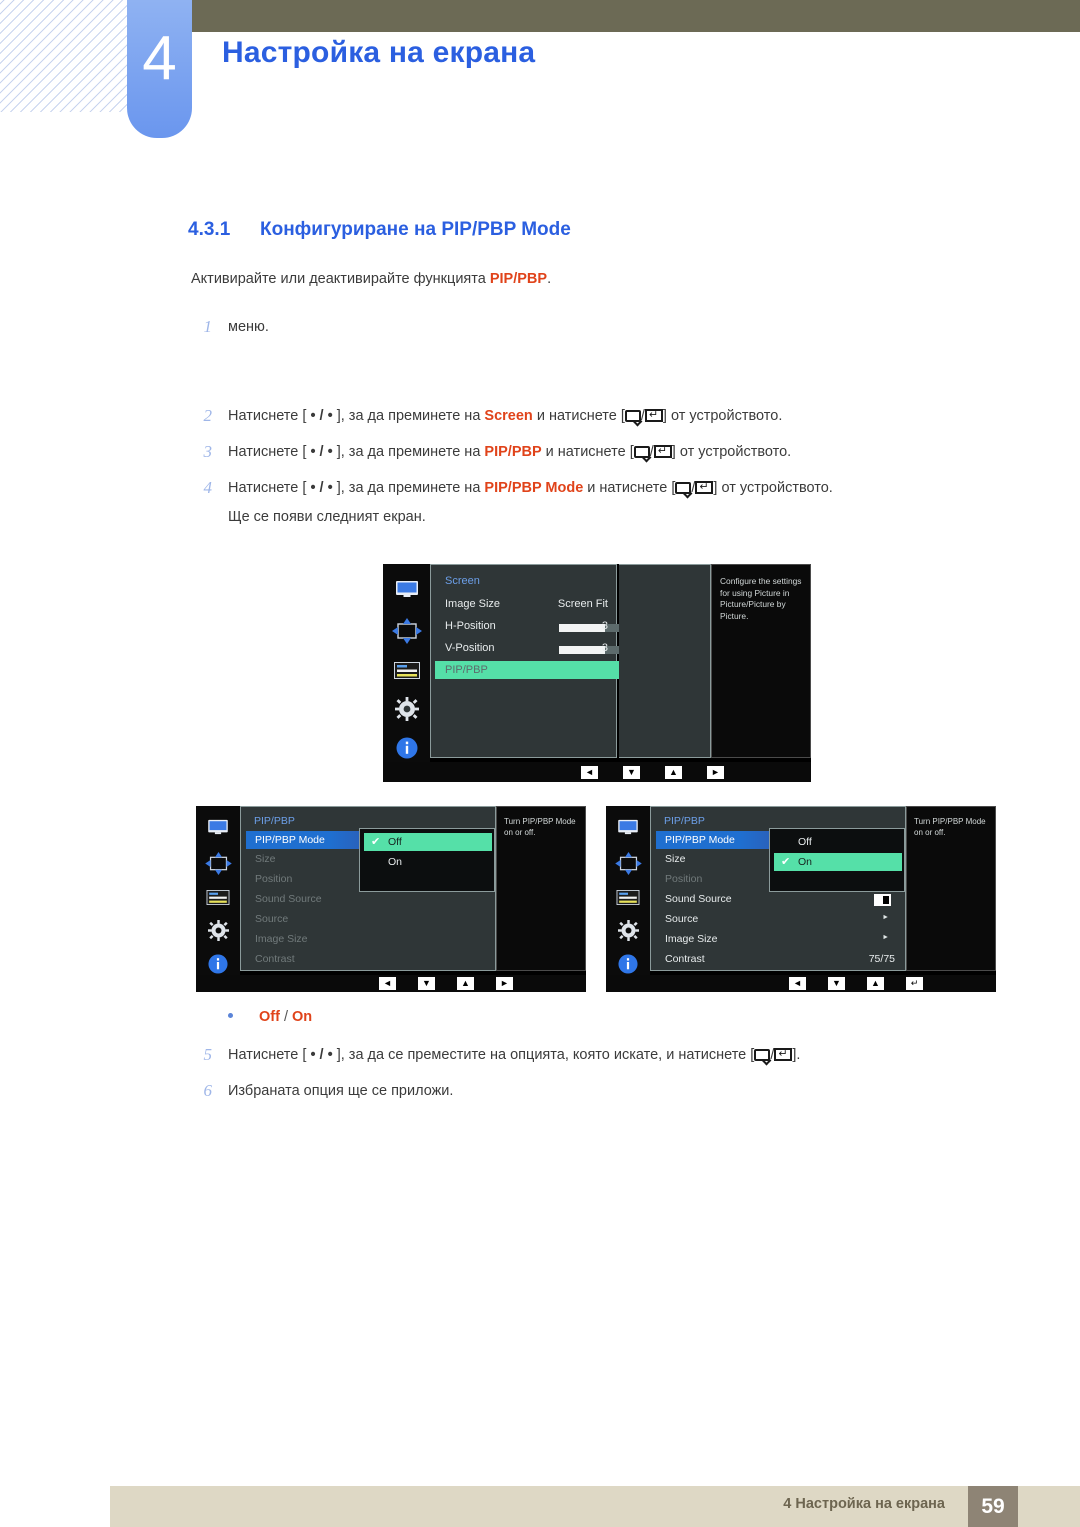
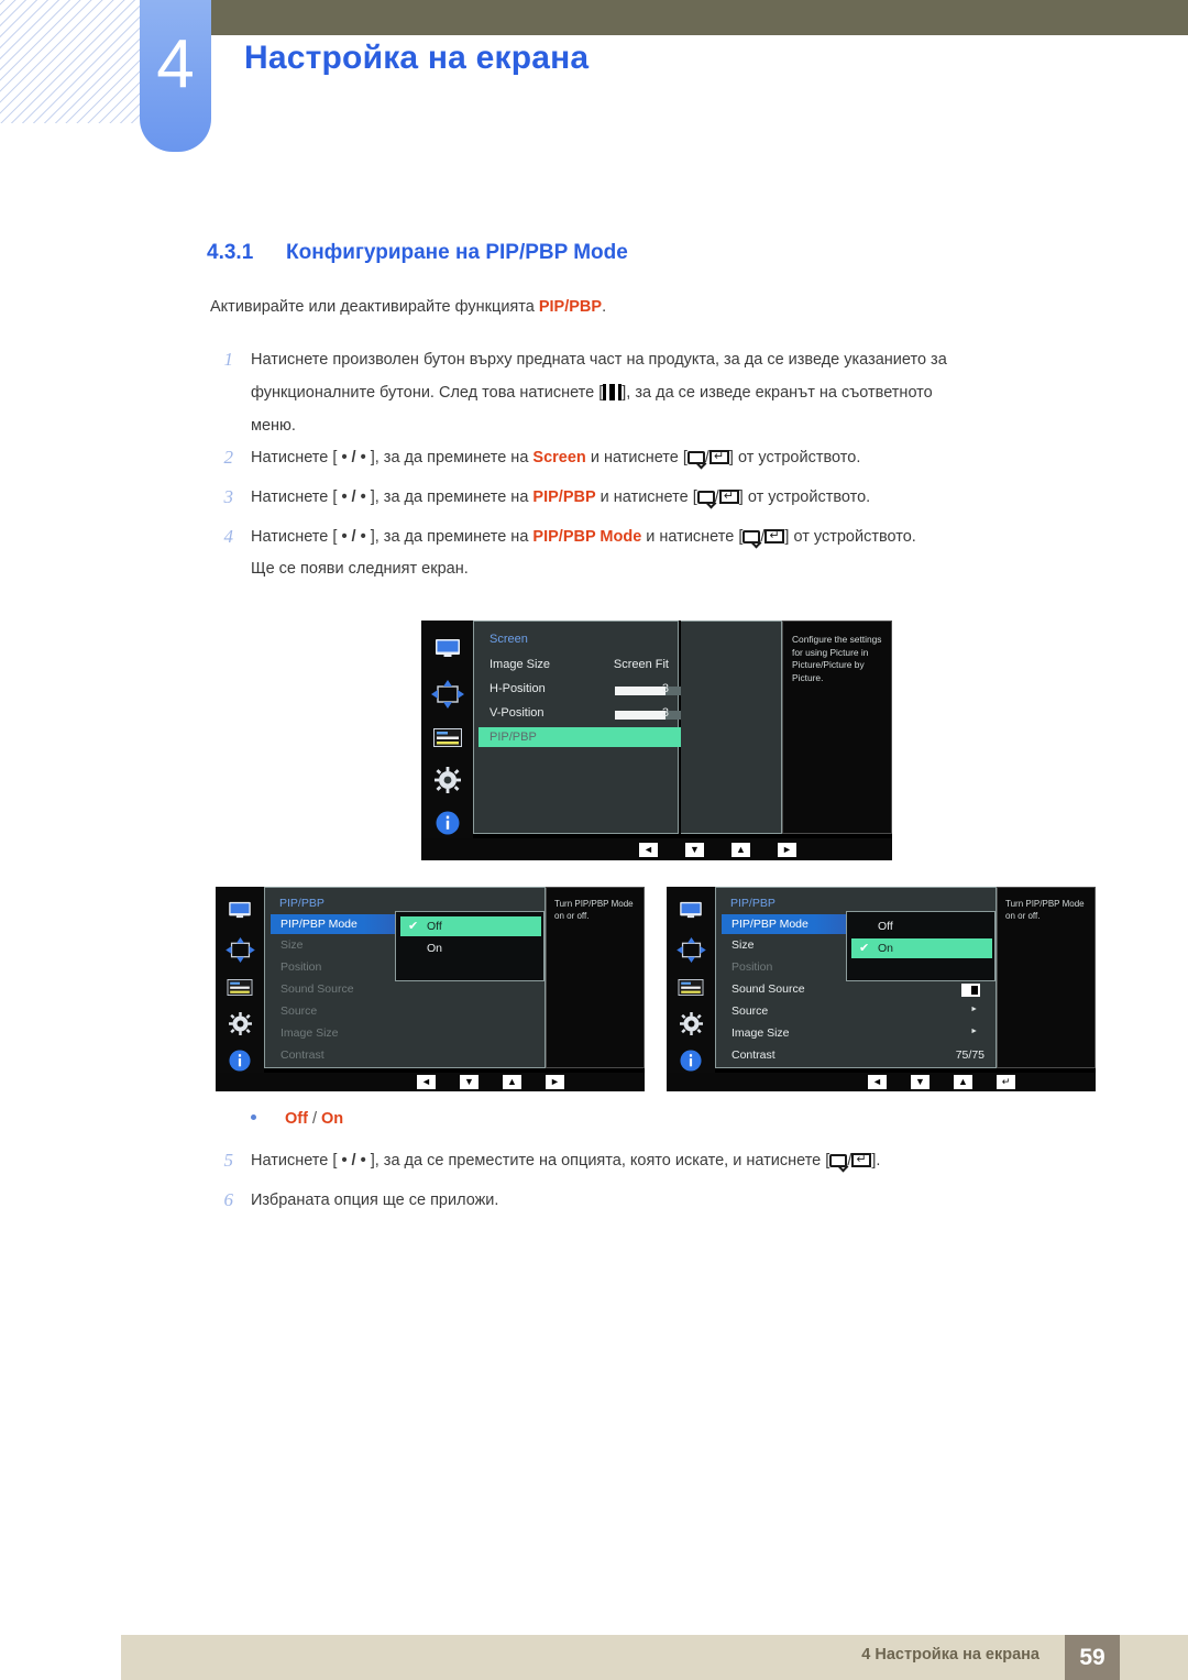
  4
  Настройка на екрана
  4.3.1 Конфигуриране на PIP/PBP Mode
  Активирайте или деактивирайте функцията PIP/PBP.
  1
+ Натиснете произволен бутон върху предната част на продукта, за да се изведе указанието за
+ функционалните бутони. След това натиснете [ ], за да се изведе екранът на съответното
  меню.
  2
  Натиснете [ • / • ], за да преминете на Screen и натиснете [ / ] от устройството.
  3
  Натиснете [ • / • ], за да преминете на PIP/PBP и натиснете [ / ] от устройството.
  4
  Натиснете [ • / • ], за да преминете на PIP/PBP Mode и натиснете [ / ] от устройството.
  Ще се появи следният екран.
  Screen
  Image Size
  Screen Fit
  H-Position
  3
  V-Position
  3
  PIP/PBP
  Configure the settings for using Picture in Picture/Picture by Picture.
  ◄
  ▼
  ▲
  ►
  PIP/PBP
  PIP/PBP Mode
  Size
  Position
  Sound Source
  Source
  Image Size
  Contrast
  ✔
  Off
  On
  Turn PIP/PBP Mode on or off.
  ◄
  ▼
  ▲
  ►
  PIP/PBP
  PIP/PBP Mode
  Size
  Position
  Sound Source
  Source
  Image Size
  Contrast
  75/75
  Off
  ✔
  On
  Turn PIP/PBP Mode on or off.
  ◄
  ▼
  ▲
  ↵
  Off / On
  5
  Натиснете [ • / • ], за да се преместите на опцията, която искате, и натиснете [ / ].
  6
  Избраната опция ще се приложи.
  4 Настройка на екрана
  59
